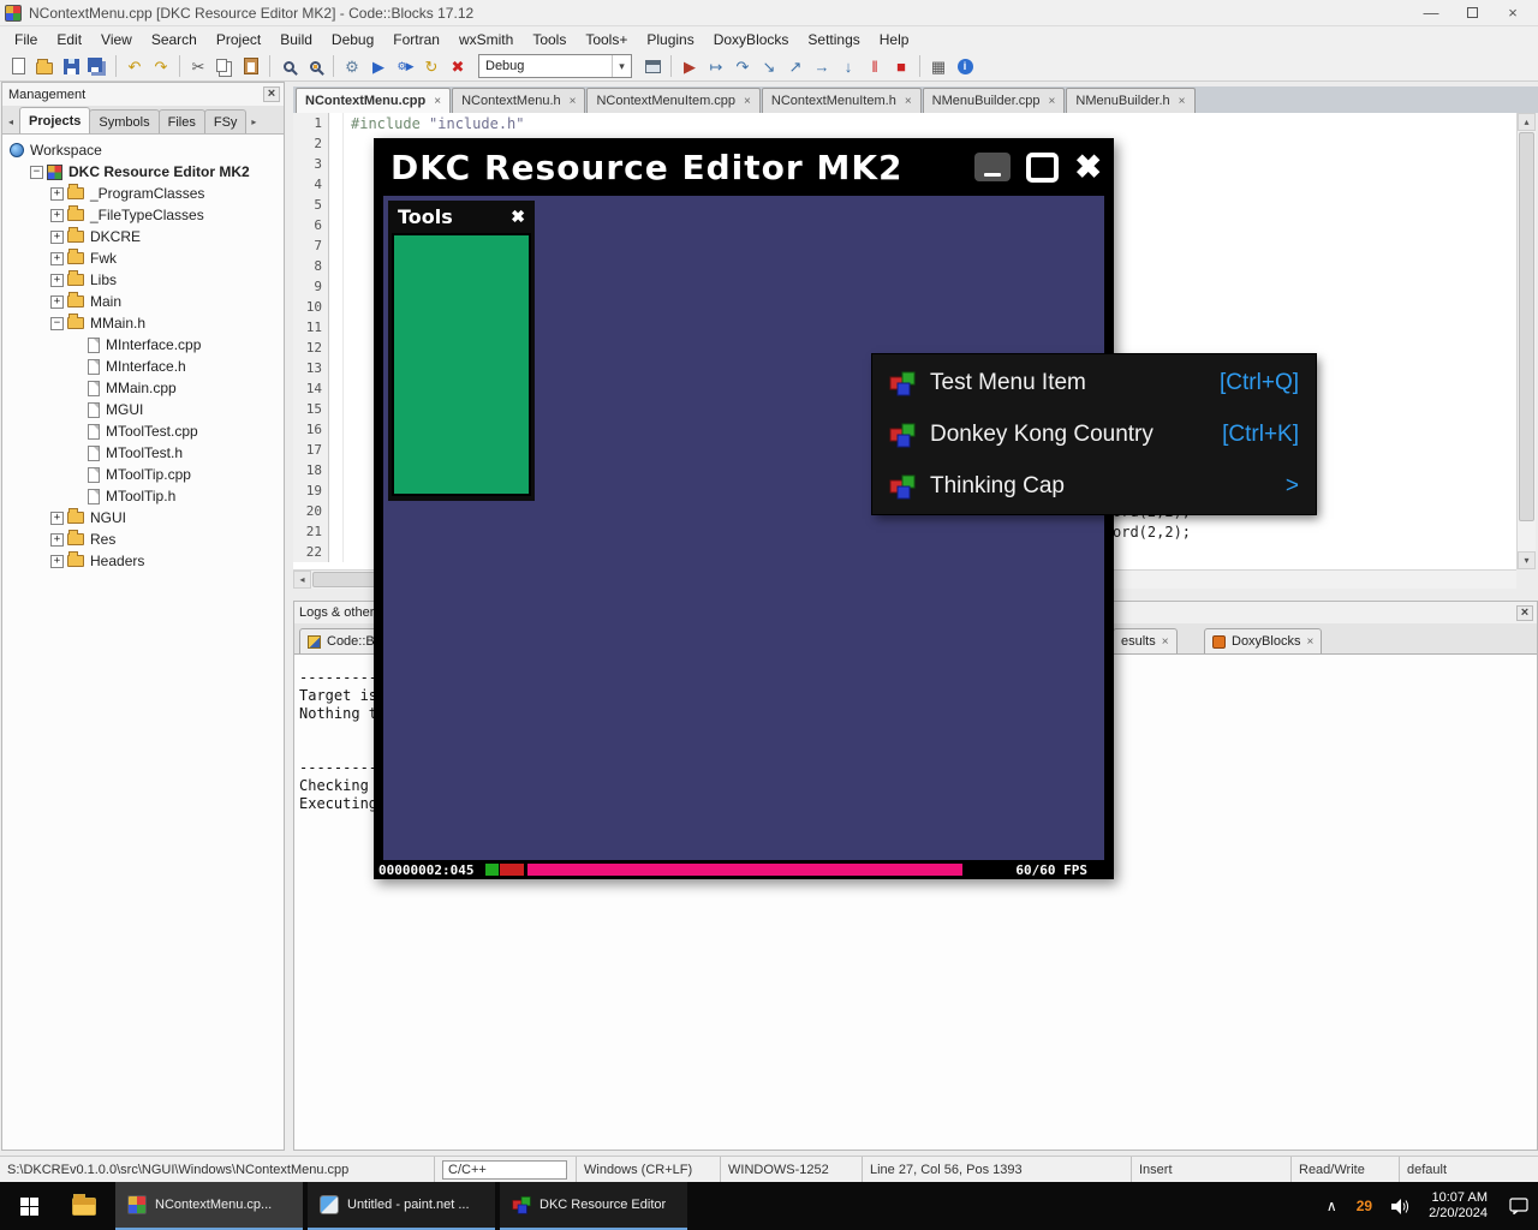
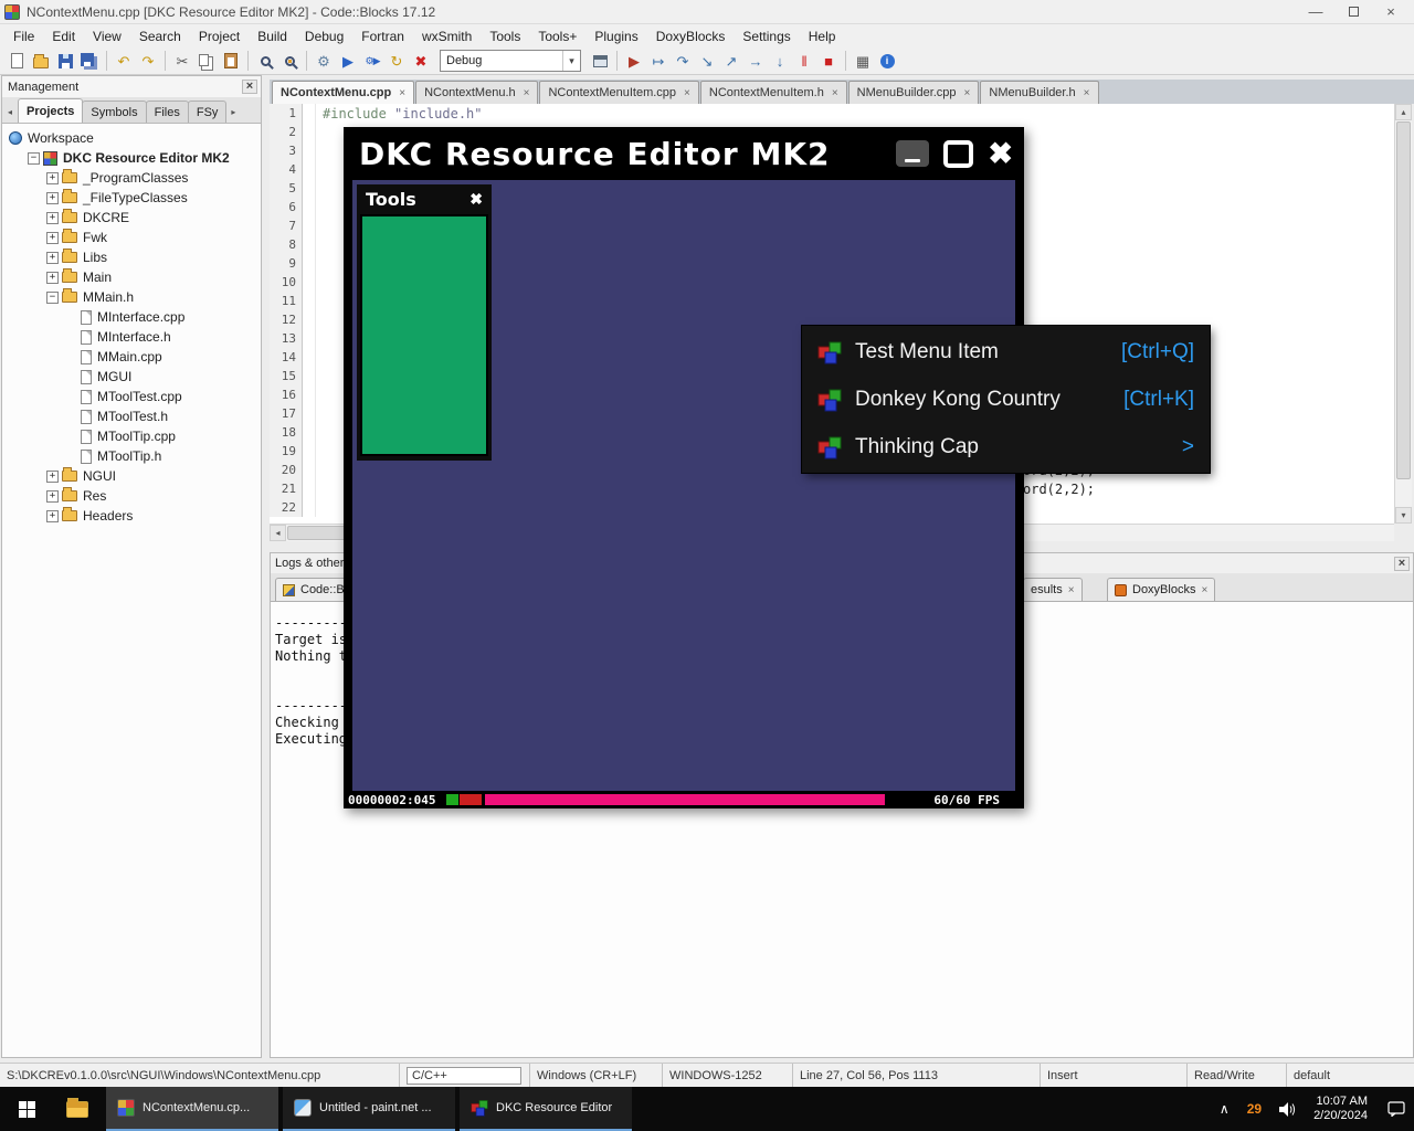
  NContextMenu.cpp [DKC Resource Editor MK2] - Code::Blocks 17.12
  —
  ×
  File
  Edit
  View
  Search
  Project
  Build
  Debug
  Fortran
  wxSmith
  Tools
  Tools+
  Plugins
  DoxyBlocks
  Settings
  Help
  ↶
  ↷
  ✂
  ⚙
  ▶
  ⚙▶
  ↻
  ✖
  Debug
  ▾
  ▶
  ↦
  ↷
  ↘
  ↗
  →
  ↓
  ‖
  ■
  ▦
  i
  Management
  ×
  ◂
  Projects
  Symbols
  Files
  FSy
  ▸
  Workspace
  −
  DKC Resource Editor MK2
  +
  _ProgramClasses
  +
  _FileTypeClasses
  +
  DKCRE
  +
  Fwk
  +
  Libs
  +
  Main
  −
  MMain.h
  MInterface.cpp
  MInterface.h
  MMain.cpp
  MGUI
  MToolTest.cpp
  MToolTest.h
  MToolTip.cpp
  MToolTip.h
  +
  NGUI
  +
  Res
  +
  Headers
  NContextMenu.cpp
  ×
  NContextMenu.h
  ×
  NContextMenuItem.cpp
  ×
  NContextMenuItem.h
  ×
  NMenuBuilder.cpp
  ×
  NMenuBuilder.h
  ×
  1
  #include "include.h"
  2
  3
  4
  5
  6
  7
  8
  9
  10
  11
  12
  13
  14
  15
  16
  17
  18
  19
  20
  21
  ord(2,2);
  22
  ▴
  ▾
  ◂
  Logs & other
  ×
  Code::B
  esults
  ×
  DoxyBlocks
  ×
  --------
  Target i
  Nothing
  --------
  Checking
  Executin
  DKC Resource Editor MK2
  ✖
  Tools
  ✖
  00000002:045
  60/60 FPS
  Test Menu Item
  [Ctrl+Q]
  Donkey Kong Country
  [Ctrl+K]
  Thinking Cap
  >
  S:\DKCREv0.1.0.0\src\NGUI\Windows\NContextMenu.cpp
  C/C++
  Windows (CR+LF)
  WINDOWS-1252
- Line 27, Col 56, Pos 1393
+ Line 27, Col 56, Pos 1113
  Insert
  Read/Write
  default
  NContextMenu.cp...
  Untitled - paint.net ...
  DKC Resource Editor
  ∧
  29
  10:07 AM
  2/20/2024
